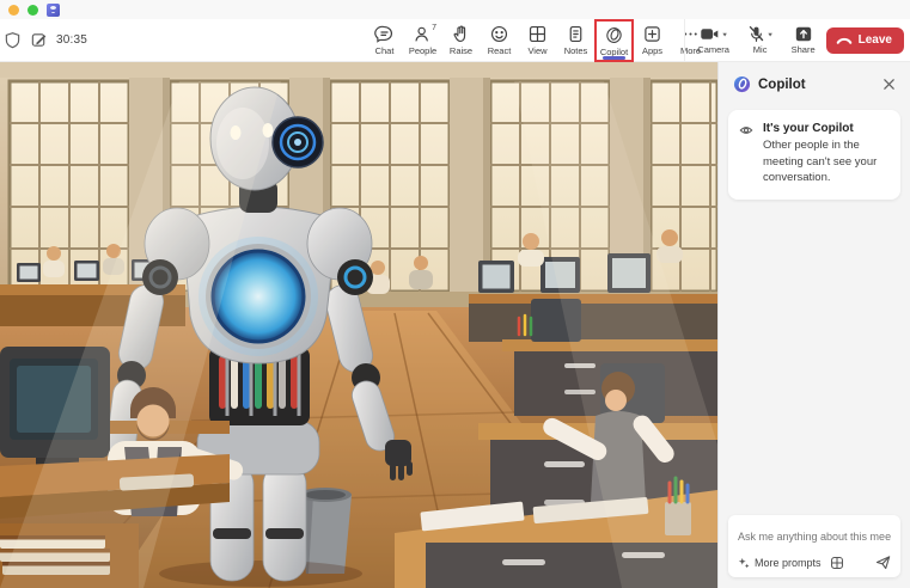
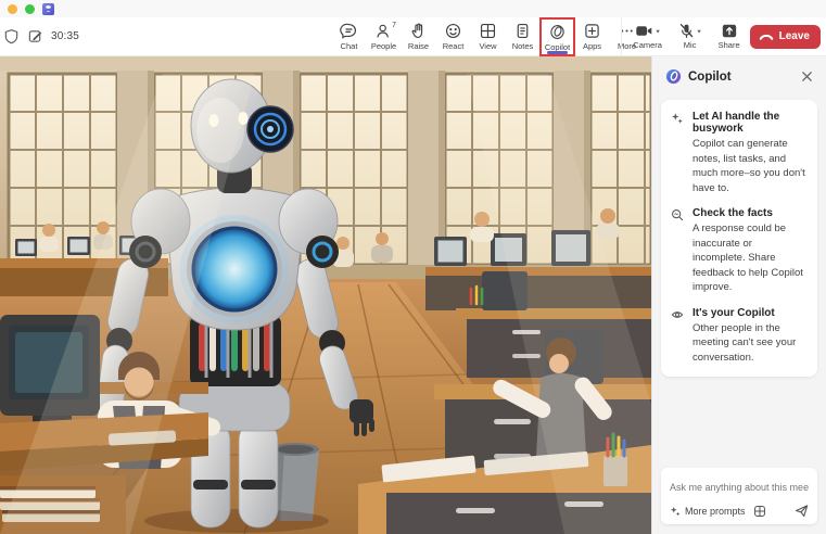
  30:35
  Chat
  People
  Raise
  React
  View
  Notes
  Copilot
  Apps
  More
  Camera
  Mic
  Share
  Leave
  Copilot
+ Let AI handle the busywork
+ Copilot can generate notes, list tasks, and much more–so you don't have to.
+ Check the facts
+ A response could be inaccurate or incomplete. Share feedback to help Copilot improve.
  It's your Copilot
  Other people in the meeting can't see your conversation.
  Ask me anything about this mee
  More prompts
